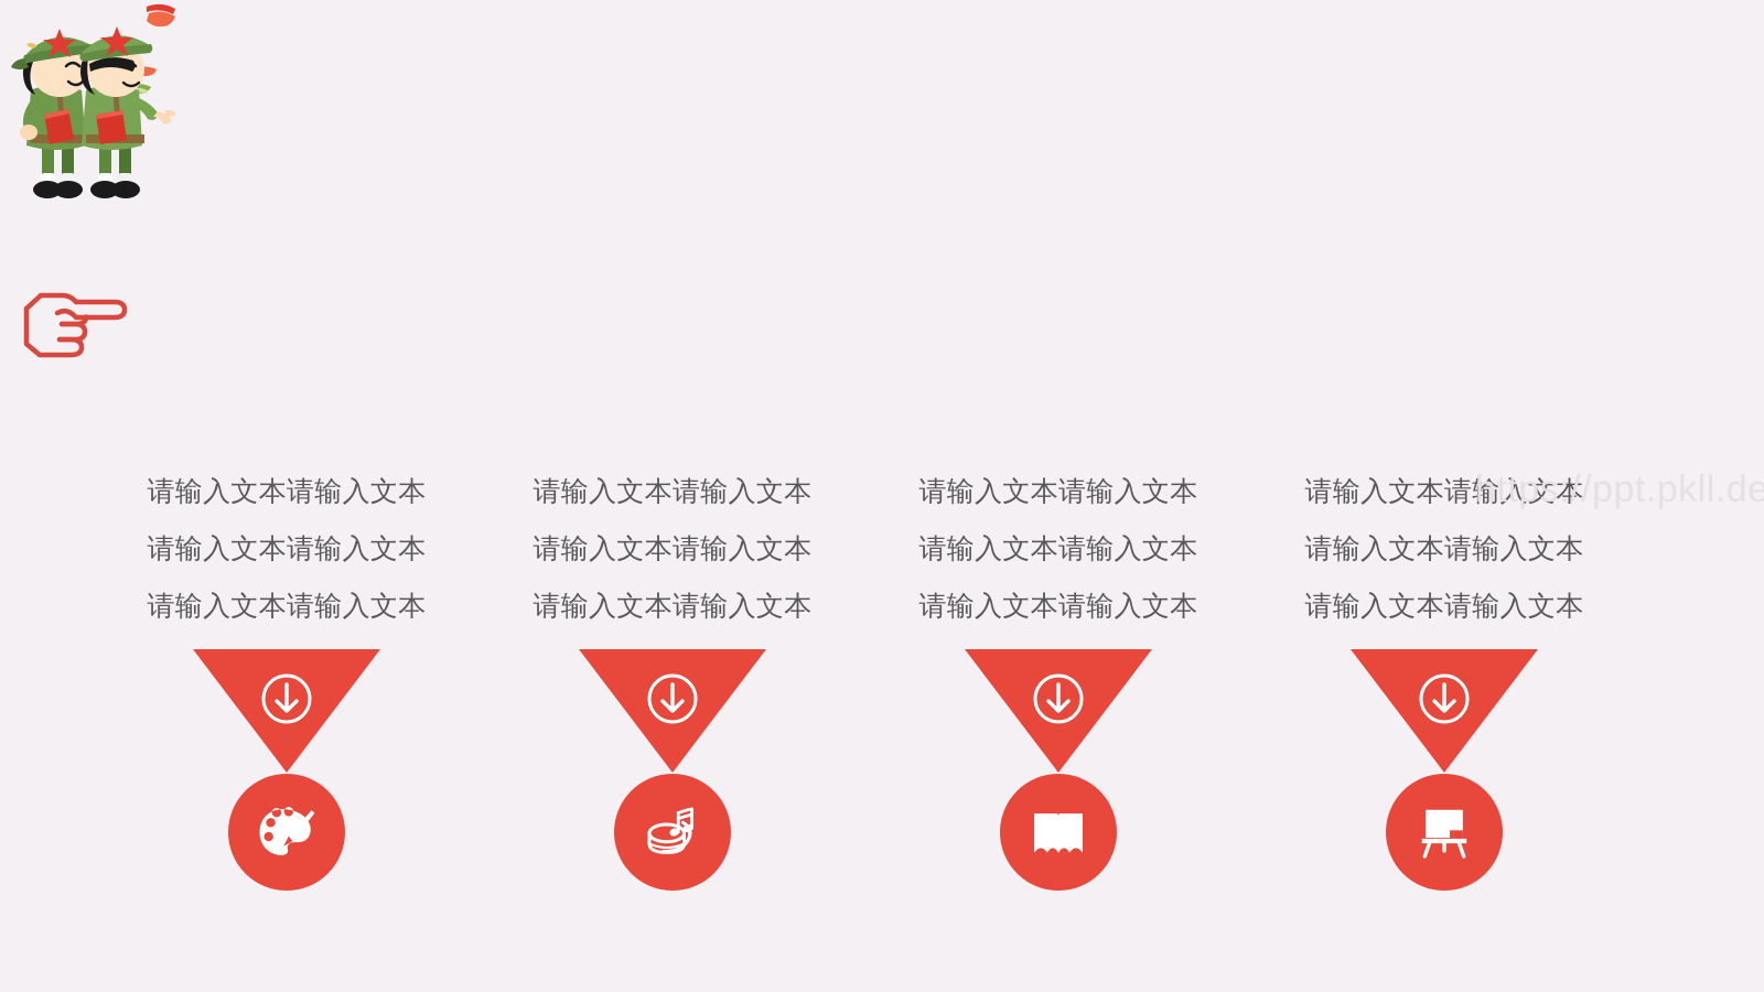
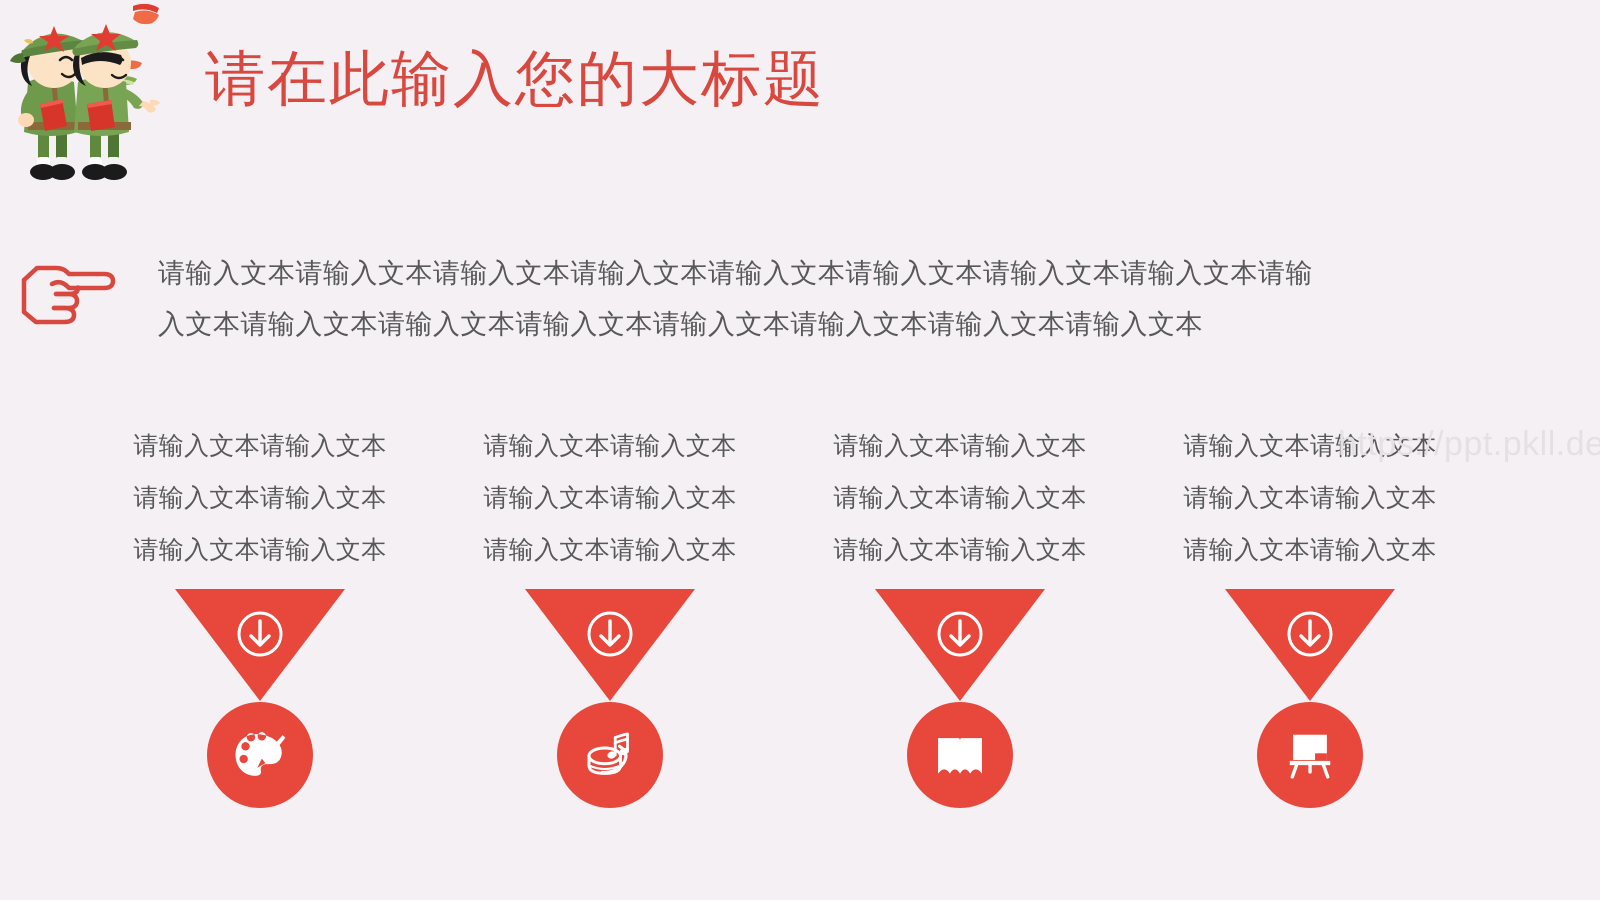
+ 请在此输入您的大标题
+ 请输入文本请输入文本请输入文本请输入文本请输入文本请输入文本请输入文本请输入文本请输
+ 入文本请输入文本请输入文本请输入文本请输入文本请输入文本请输入文本请输入文本
  请输入文本请输入文本
  请输入文本请输入文本
  请输入文本请输入文本
  请输入文本请输入文本
  请输入文本请输入文本
  请输入文本请输入文本
  请输入文本请输入文本
  请输入文本请输入文本
  请输入文本请输入文本
  请输入文本请输入文本
  请输入文本请输入文本
  请输入文本请输入文本
  https://ppt.pkll.de
